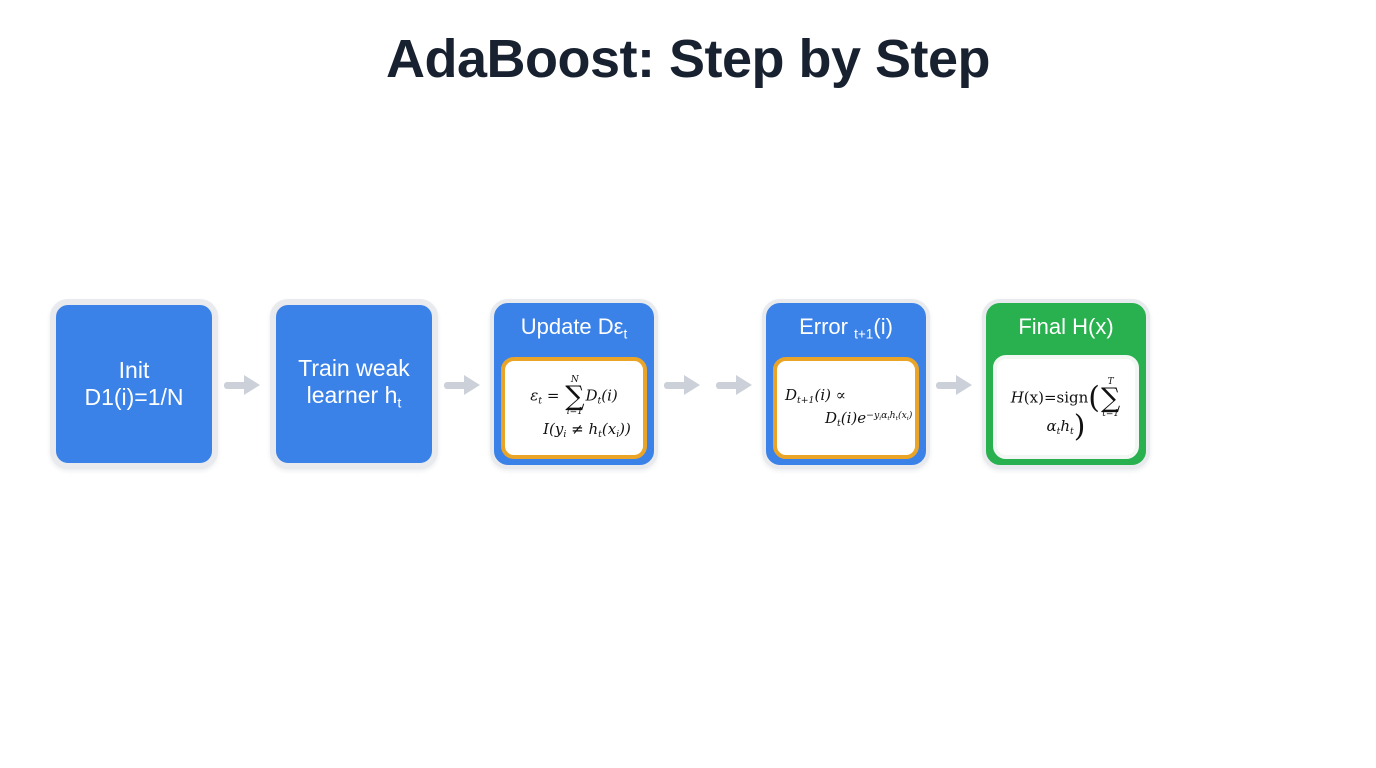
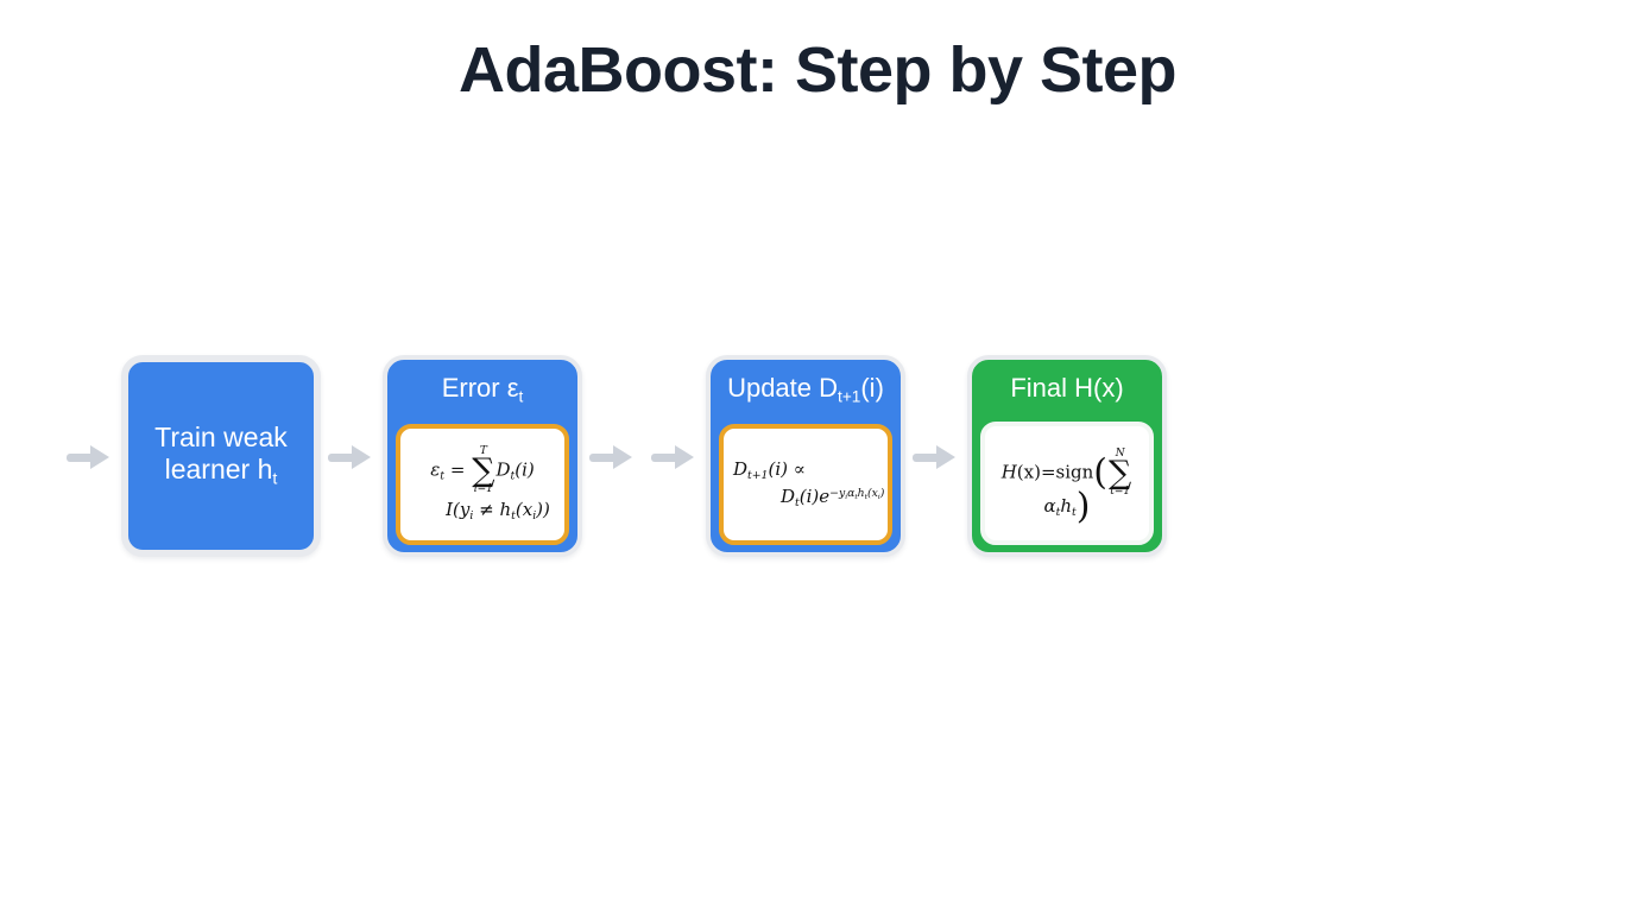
  AdaBoost: Step by Step
- Init
- D1(i)=1/N
  Train weak
  learner ht
- Update Dεt
+ Error εt
  εt =
- N
+ T
  ∑
  i=1
  Dt(i)
  I(yi ≠ ht(xi))
- Error t+1(i)
+ Update Dt+1(i)
  Dt+1(i) ∝
  Dt(i)e−y α h (x )
  Final H(x)
  H(x)=sign(
- T
+ N
  ∑
  t=1
  αtht)
